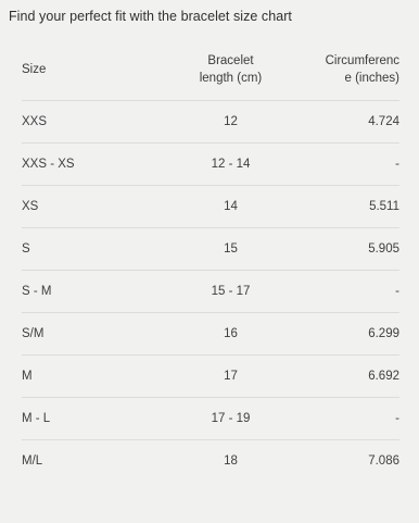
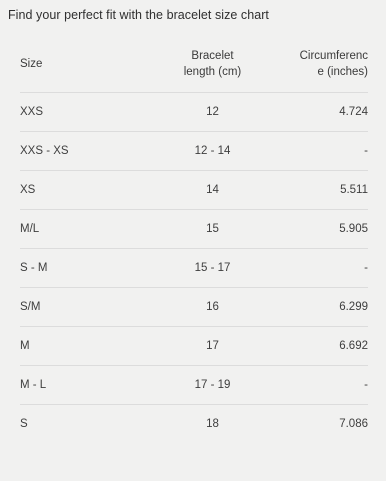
  Find your perfect fit with the bracelet size chart
  Size	Braceletlength (cm)	Circumference (inches)
  XXS	12	4.724
  XXS - XS	12 - 14	-
  XS	14	5.511
- S	15	5.905
+ M/L	15	5.905
  S - M	15 - 17	-
  S/M	16	6.299
  M	17	6.692
  M - L	17 - 19	-
- M/L	18	7.086
+ S	18	7.086
